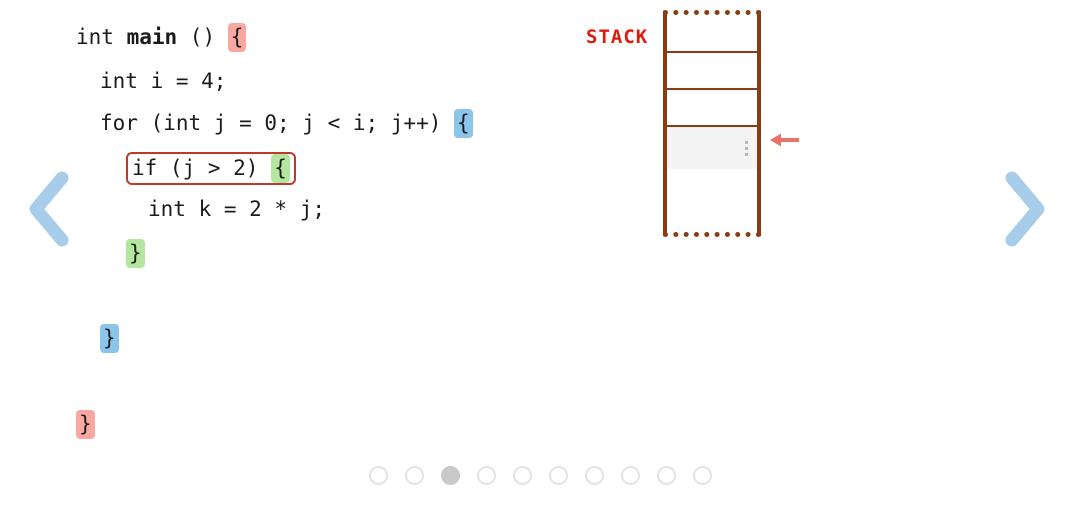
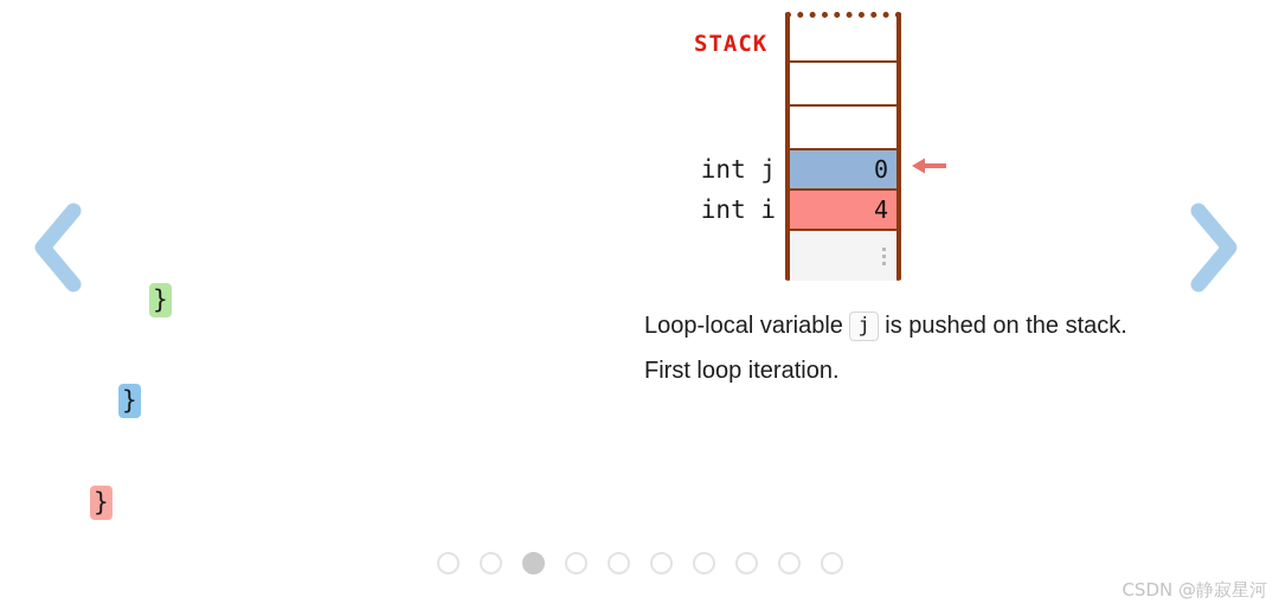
- int main () {
- int i = 4;
- for (int j = 0; j < i; j++) {
- if (j > 2) {
- int k = 2 * j;
  }
  }
  }
  STACK
+ int j
+ 0
+ int i
+ 4
+ Loop-local variable j is pushed on the stack.
+ First loop iteration.
+ CSDN @静寂星河
